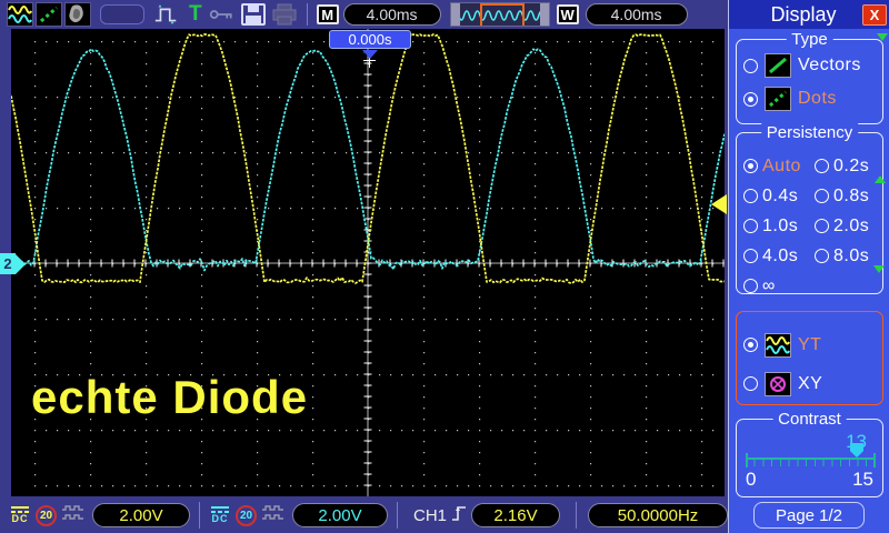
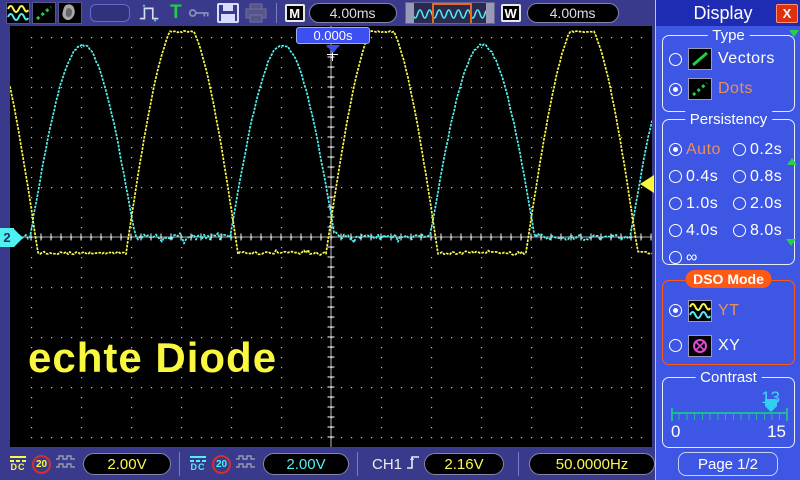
  T
  M
  4.00ms
  W
  4.00ms
  0.000s
  echte Diode
  2
  Display
  X
  Type
  Vectors
  Dots
  Persistency
  Auto
  0.2s
  0.4s
  0.8s
  1.0s
  2.0s
  4.0s
  8.0s
  ∞
+ DSO Mode
  YT
  XY
  Contrast
  13
  0
  15
  Page 1/2
  DC
  20
  2.00V
  DC
  20
  2.00V
  CH1
  2.16V
  50.0000Hz
